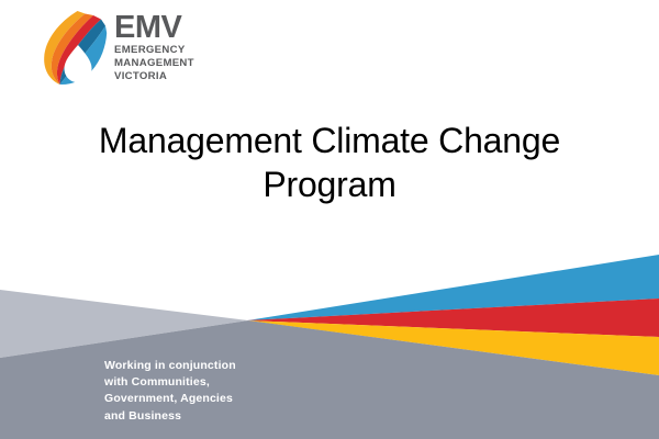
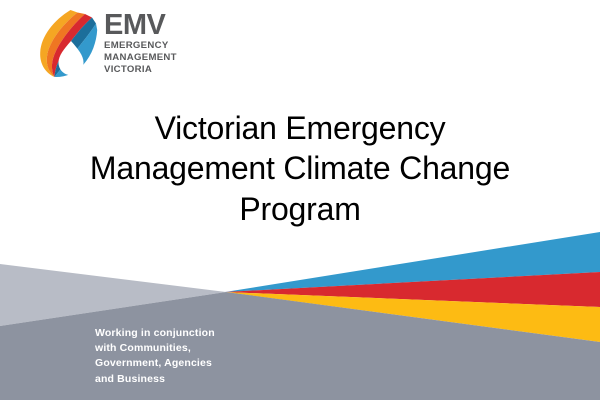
  EMV
  EMERGENCY
  MANAGEMENT
  VICTORIA
+ Victorian Emergency
  Management Climate Change
  Program
  Working in conjunction
  with Communities,
  Government, Agencies
  and Business
